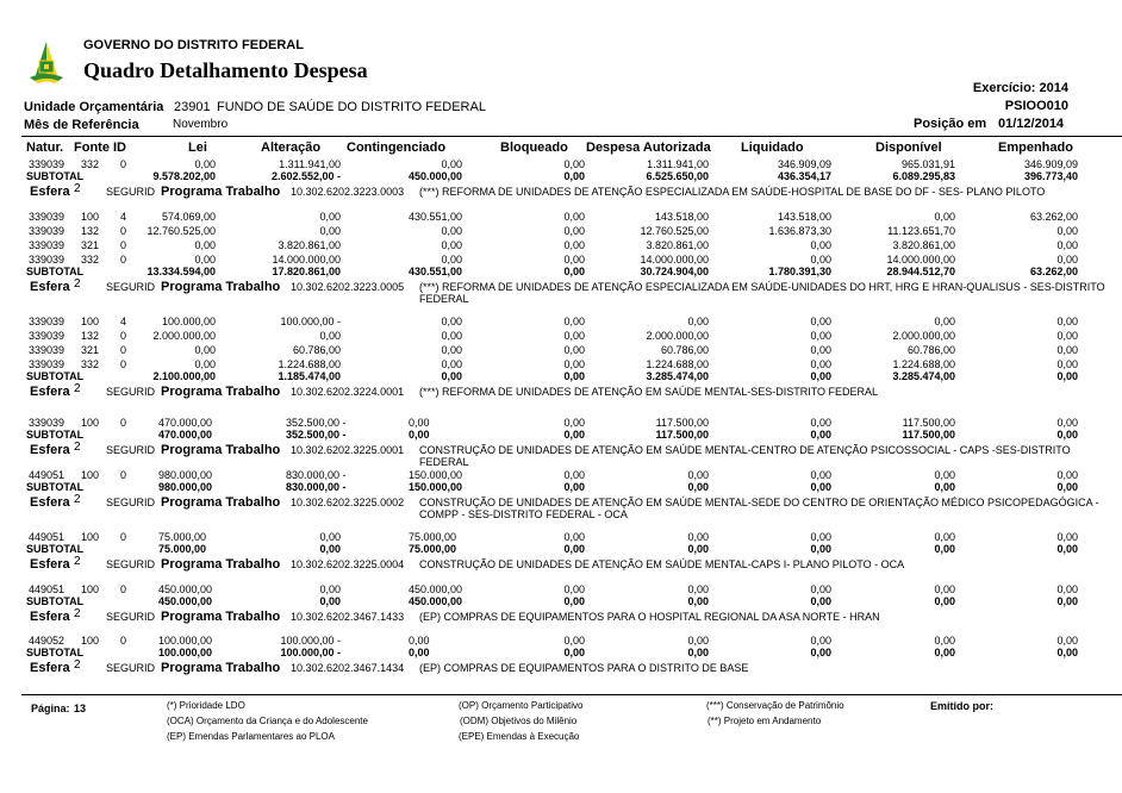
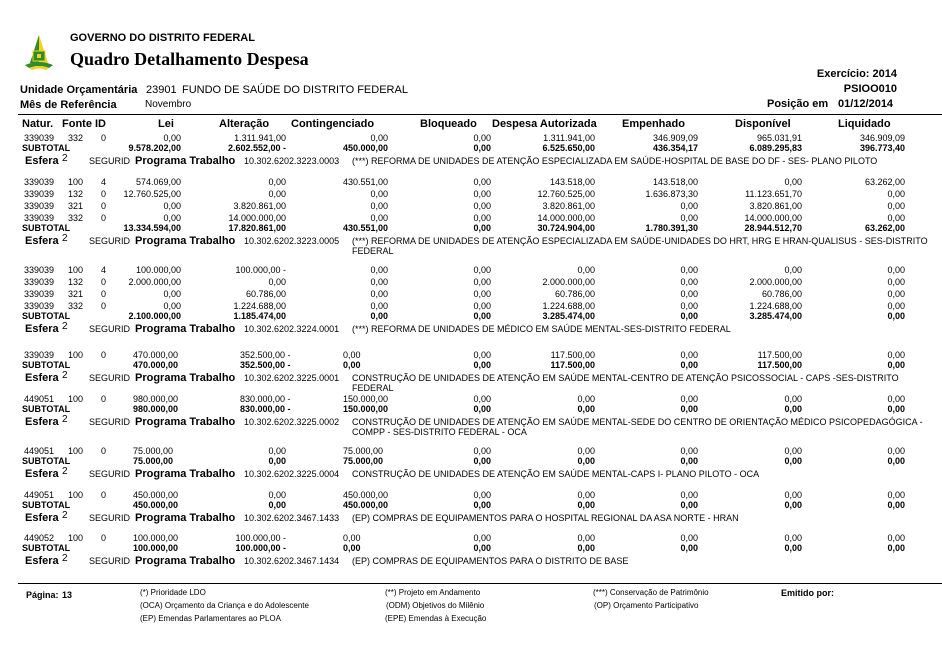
  GOVERNO DO DISTRITO FEDERAL
  Quadro Detalhamento Despesa
  Unidade Orçamentária
  23901
  FUNDO DE SAÚDE DO DISTRITO FEDERAL
  Mês de Referência
  Novembro
  Exercício: 2014
  PSIOO010
  Posição em
  01/12/2014
  Natur.
  Fonte
  ID
  Lei
  Alteração
  Contingenciado
  Bloqueado
  Despesa Autorizada
- Liquidado
+ Empenhado
  Disponível
- Empenhado
+ Liquidado
  339039
  332
  0
  0,00
  1.311.941,00
  0,00
  0,00
  1.311.941,00
  346.909,09
  965.031,91
  346.909,09
  SUBTOTAL
  9.578.202,00
  2.602.552,00 -
  450.000,00
  0,00
  6.525.650,00
  436.354,17
  6.089.295,83
  396.773,40
  Esfera
  2
  SEGURID
  Programa Trabalho
  10.302.6202.3223.0003
  (***) REFORMA DE UNIDADES DE ATENÇÃO ESPECIALIZADA EM SAÚDE-HOSPITAL DE BASE DO DF - SES- PLANO PILOTO
  339039
  100
  4
  574.069,00
  0,00
  430.551,00
  0,00
  143.518,00
  143.518,00
  0,00
  63.262,00
  339039
  132
  0
  12.760.525,00
  0,00
  0,00
  0,00
  12.760.525,00
  1.636.873,30
  11.123.651,70
  0,00
  339039
  321
  0
  0,00
  3.820.861,00
  0,00
  0,00
  3.820.861,00
  0,00
  3.820.861,00
  0,00
  339039
  332
  0
  0,00
  14.000.000,00
  0,00
  0,00
  14.000.000,00
  0,00
  14.000.000,00
  0,00
  SUBTOTAL
  13.334.594,00
  17.820.861,00
  430.551,00
  0,00
  30.724.904,00
  1.780.391,30
  28.944.512,70
  63.262,00
  Esfera
  2
  SEGURID
  Programa Trabalho
  10.302.6202.3223.0005
  (***) REFORMA DE UNIDADES DE ATENÇÃO ESPECIALIZADA EM SAÚDE-UNIDADES DO HRT, HRG E HRAN-QUALISUS - SES-DISTRITO FEDERAL
  339039
  100
  4
  100.000,00
  100.000,00 -
  0,00
  0,00
  0,00
  0,00
  0,00
  0,00
  339039
  132
  0
  2.000.000,00
  0,00
  0,00
  0,00
  2.000.000,00
  0,00
  2.000.000,00
  0,00
  339039
  321
  0
  0,00
  60.786,00
  0,00
  0,00
  60.786,00
  0,00
  60.786,00
  0,00
  339039
  332
  0
  0,00
  1.224.688,00
  0,00
  0,00
  1.224.688,00
  0,00
  1.224.688,00
  0,00
  SUBTOTAL
  2.100.000,00
  1.185.474,00
  0,00
  0,00
  3.285.474,00
  0,00
  3.285.474,00
  0,00
  Esfera
  2
  SEGURID
  Programa Trabalho
  10.302.6202.3224.0001
- (***) REFORMA DE UNIDADES DE ATENÇÃO EM SAÚDE MENTAL-SES-DISTRITO FEDERAL
+ (***) REFORMA DE UNIDADES DE MÉDICO EM SAÚDE MENTAL-SES-DISTRITO FEDERAL
  339039
  100
  0
  470.000,00
  352.500,00 -
  0,00
  0,00
  117.500,00
  0,00
  117.500,00
  0,00
  SUBTOTAL
  470.000,00
  352.500,00 -
  0,00
  0,00
  117.500,00
  0,00
  117.500,00
  0,00
  Esfera
  2
  SEGURID
  Programa Trabalho
  10.302.6202.3225.0001
  CONSTRUÇÃO DE UNIDADES DE ATENÇÃO EM SAÚDE MENTAL-CENTRO DE ATENÇÃO PSICOSSOCIAL - CAPS -SES-DISTRITO FEDERAL
  449051
  100
  0
  980.000,00
  830.000,00 -
  150.000,00
  0,00
  0,00
  0,00
  0,00
  0,00
  SUBTOTAL
  980.000,00
  830.000,00 -
  150.000,00
  0,00
  0,00
  0,00
  0,00
  0,00
  Esfera
  2
  SEGURID
  Programa Trabalho
  10.302.6202.3225.0002
  CONSTRUÇÃO DE UNIDADES DE ATENÇÃO EM SAÚDE MENTAL-SEDE DO CENTRO DE ORIENTAÇÃO MÉDICO PSICOPEDAGÓGICA - COMPP - SES-DISTRITO FEDERAL - OCA
  449051
  100
  0
  75.000,00
  0,00
  75.000,00
  0,00
  0,00
  0,00
  0,00
  0,00
  SUBTOTAL
  75.000,00
  0,00
  75.000,00
  0,00
  0,00
  0,00
  0,00
  0,00
  Esfera
  2
  SEGURID
  Programa Trabalho
  10.302.6202.3225.0004
  CONSTRUÇÃO DE UNIDADES DE ATENÇÃO EM SAÚDE MENTAL-CAPS I- PLANO PILOTO - OCA
  449051
  100
  0
  450.000,00
  0,00
  450.000,00
  0,00
  0,00
  0,00
  0,00
  0,00
  SUBTOTAL
  450.000,00
  0,00
  450.000,00
  0,00
  0,00
  0,00
  0,00
  0,00
  Esfera
  2
  SEGURID
  Programa Trabalho
  10.302.6202.3467.1433
  (EP) COMPRAS DE EQUIPAMENTOS PARA O HOSPITAL REGIONAL DA ASA NORTE - HRAN
  449052
  100
  0
  100.000,00
  100.000,00 -
  0,00
  0,00
  0,00
  0,00
  0,00
  0,00
  SUBTOTAL
  100.000,00
  100.000,00 -
  0,00
  0,00
  0,00
  0,00
  0,00
  0,00
  Esfera
  2
  SEGURID
  Programa Trabalho
  10.302.6202.3467.1434
  (EP) COMPRAS DE EQUIPAMENTOS PARA O DISTRITO DE BASE
  Página:
  13
  (*) Prioridade LDO
  (OCA) Orçamento da Criança e do Adolescente
  (EP) Emendas Parlamentares ao PLOA
- (OP) Orçamento Participativo
+ (**) Projeto em Andamento
  (ODM) Objetivos do Milênio
  (EPE) Emendas à Execução
  (***) Conservação de Patrimônio
- (**) Projeto em Andamento
+ (OP) Orçamento Participativo
  Emitido por:
